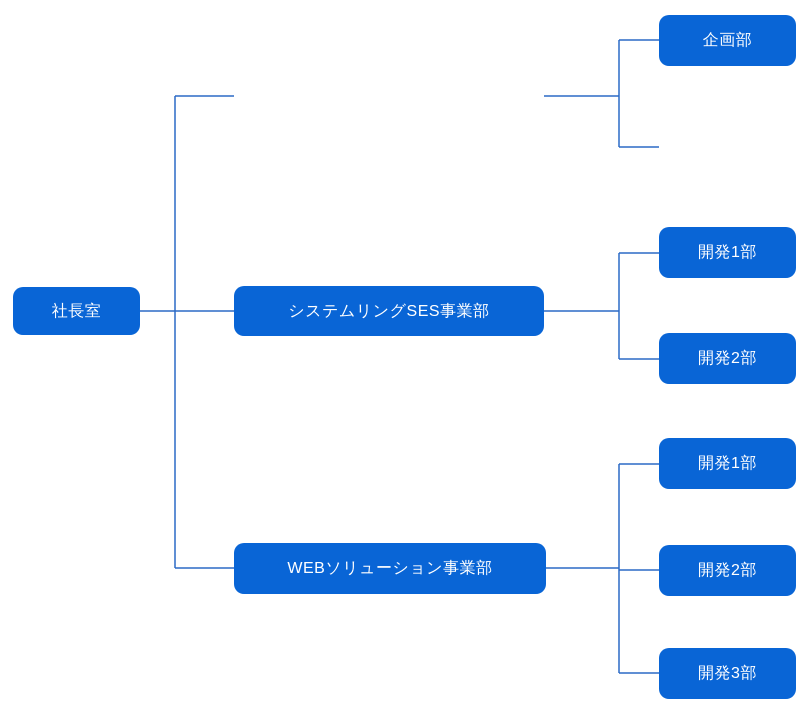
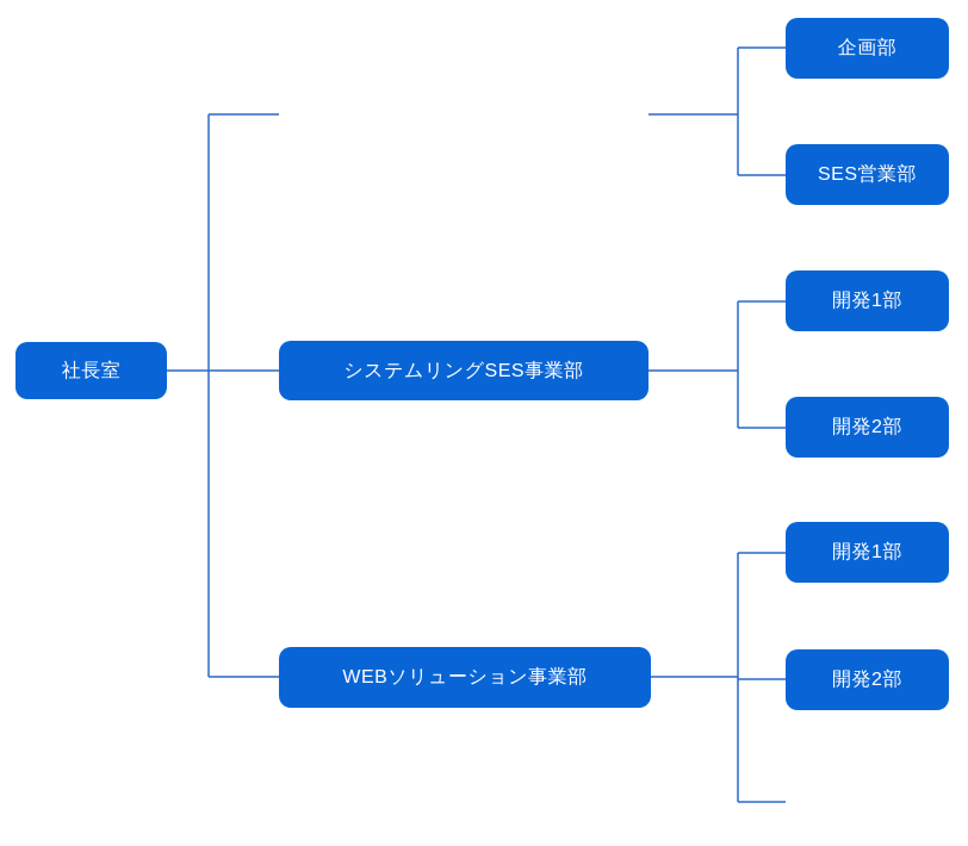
  社長室
  システムリングSES事業部
  WEBソリューション事業部
  企画部
+ SES営業部
  開発1部
  開発2部
  開発1部
  開発2部
- 開発3部
